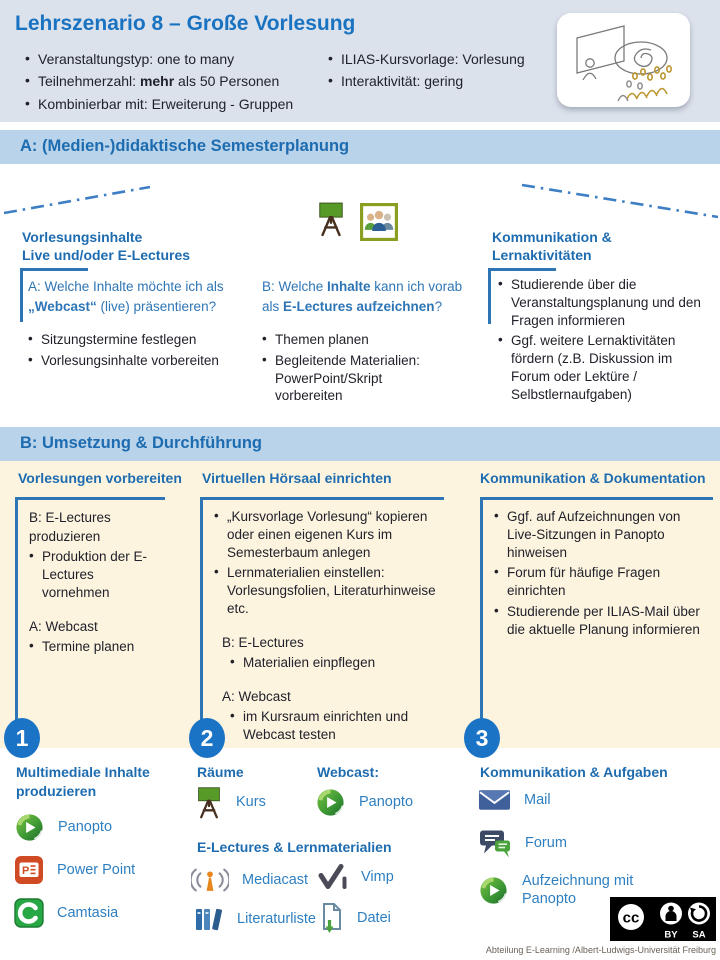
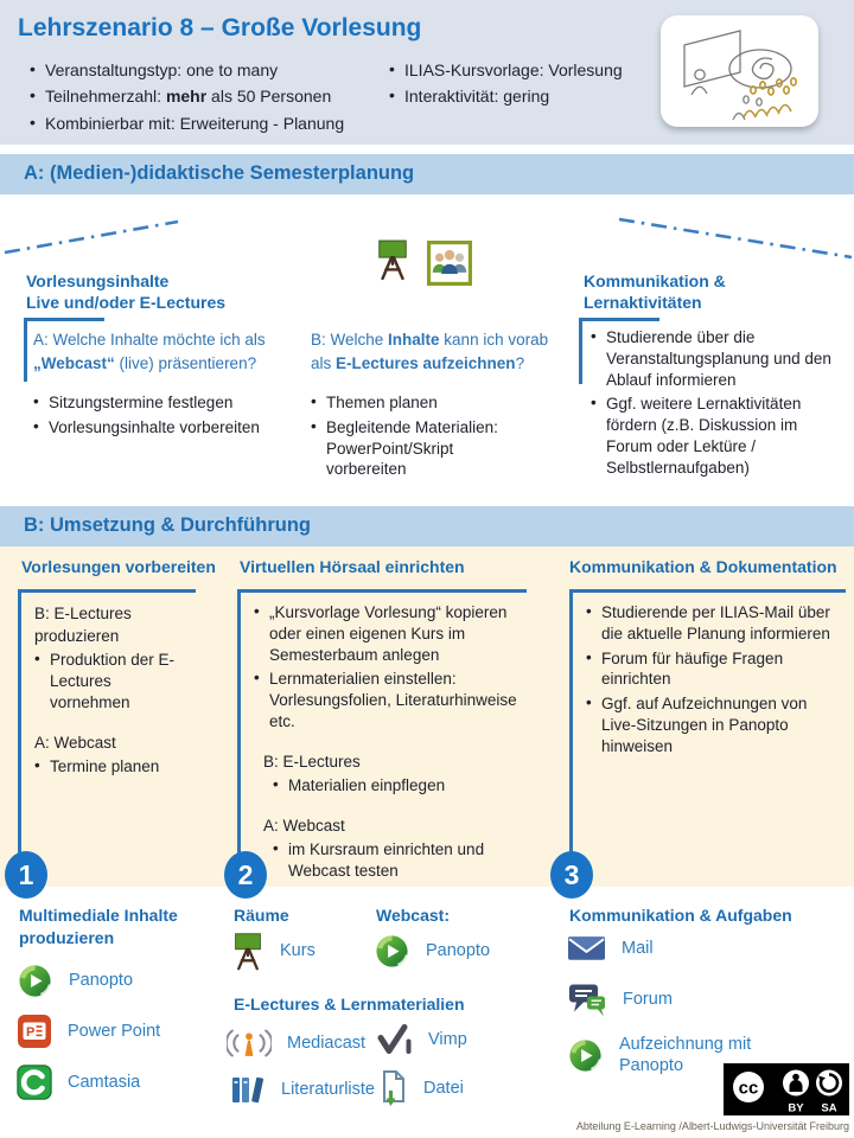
  Lehrszenario 8 – Große Vorlesung
  Veranstaltungstyp: one to many
  Teilnehmerzahl: mehr als 50 Personen
- Kombinierbar mit: Erweiterung - Gruppen
+ Kombinierbar mit: Erweiterung - Planung
  ILIAS-Kursvorlage: Vorlesung
  Interaktivität: gering
  A: (Medien-)didaktische Semesterplanung
  Vorlesungsinhalte
  Live und/oder E-Lectures
  A: Welche Inhalte möchte ich als „Webcast“ (live) präsentieren?
  Sitzungstermine festlegen
  Vorlesungsinhalte vorbereiten
  B: Welche Inhalte kann ich vorab als E-Lectures aufzeichnen?
  Themen planen
  Begleitende Materialien: PowerPoint/Skript vorbereiten
  Kommunikation &
  Lernaktivitäten
- Studierende über die Veranstaltungsplanung und den Fragen informieren
+ Studierende über die Veranstaltungsplanung und den Ablauf informieren
  Ggf. weitere Lernaktivitäten fördern (z.B. Diskussion im Forum oder Lektüre / Selbstlernaufgaben)
  B: Umsetzung & Durchführung
  Vorlesungen vorbereiten
  B: E-Lectures produzieren
  Produktion der E-Lectures vornehmen
  A: Webcast
  Termine planen
  Virtuellen Hörsaal einrichten
  „Kursvorlage Vorlesung“ kopieren oder einen eigenen Kurs im Semesterbaum anlegen
  Lernmaterialien einstellen: Vorlesungsfolien, Literaturhinweise etc.
  B: E-Lectures
  Materialien einpflegen
  A: Webcast
  im Kursraum einrichten und Webcast testen
  Kommunikation & Dokumentation
- Ggf. auf Aufzeichnungen von Live-Sitzungen in Panopto hinweisen
+ Studierende per ILIAS-Mail über die aktuelle Planung informieren
  Forum für häufige Fragen einrichten
- Studierende per ILIAS-Mail über die aktuelle Planung informieren
+ Ggf. auf Aufzeichnungen von Live-Sitzungen in Panopto hinweisen
  1
  2
  3
  Multimediale Inhalte
  produzieren
  Panopto
  P
  Power Point
  Camtasia
  Räume
  Kurs
  Webcast:
  Panopto
  E-Lectures & Lernmaterialien
  Mediacast
  Vimp
  Literaturliste
  Datei
  Kommunikation & Aufgaben
  Mail
  Forum
  Aufzeichnung mit Panopto
  cc
  BY
  SA
  Abteilung E-Learning /Albert-Ludwigs-Universität Freiburg
